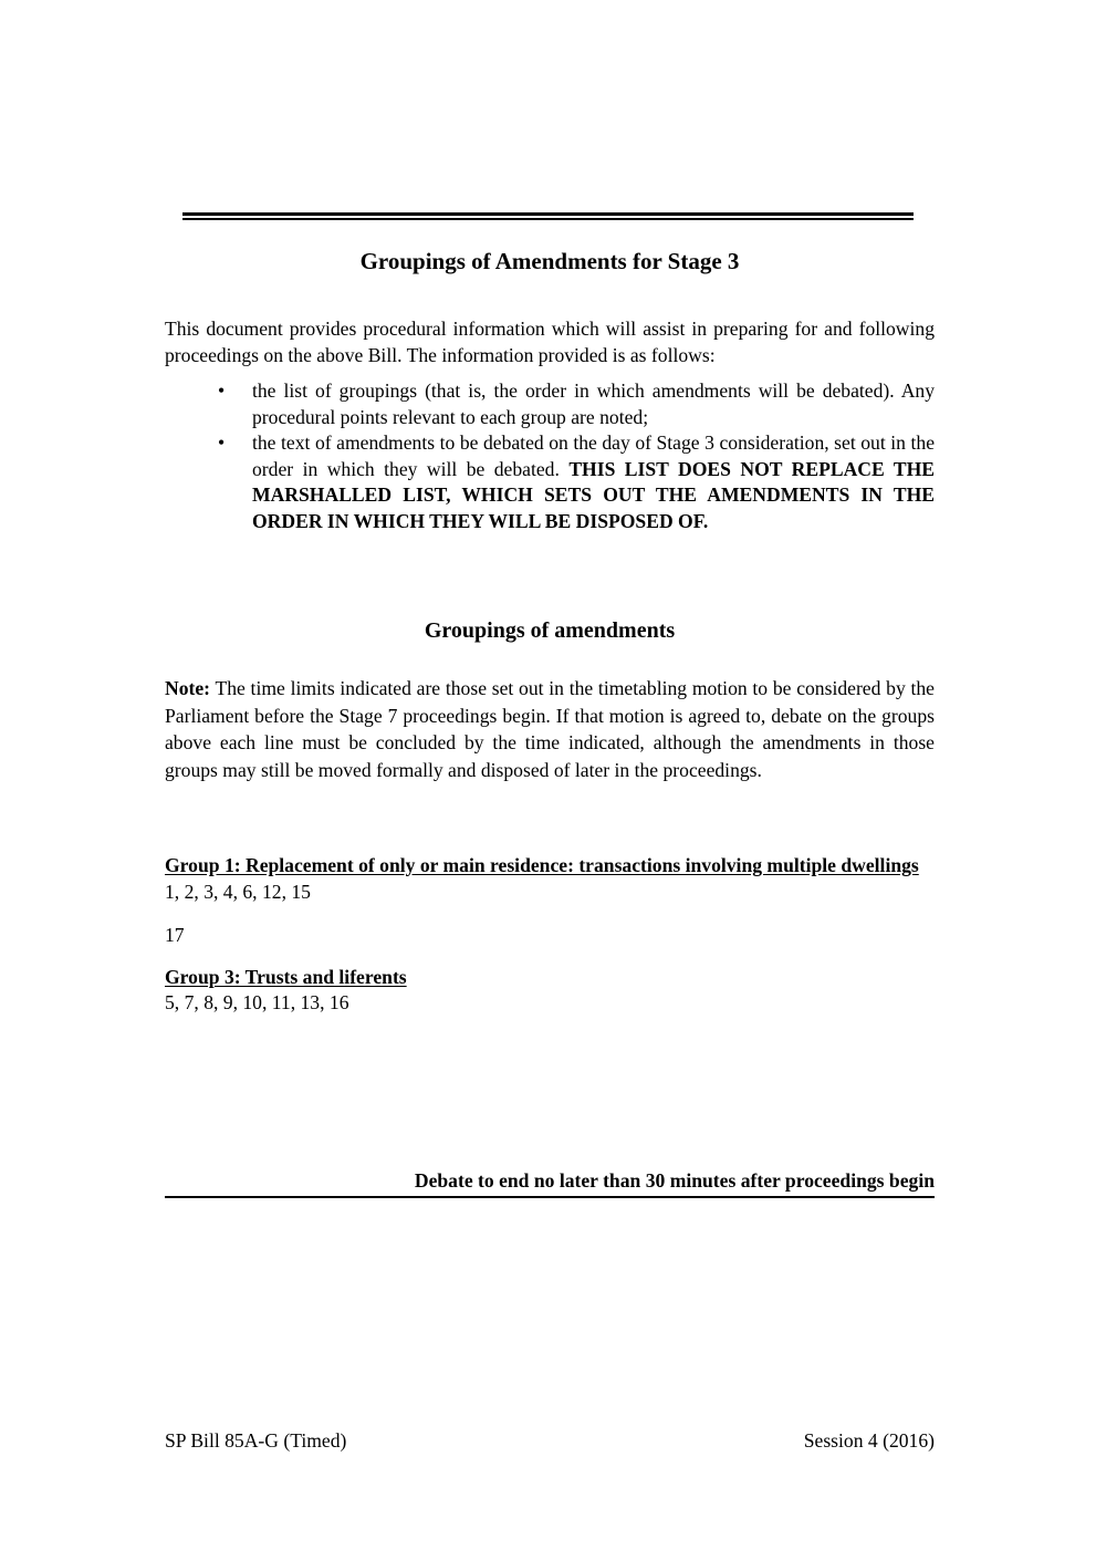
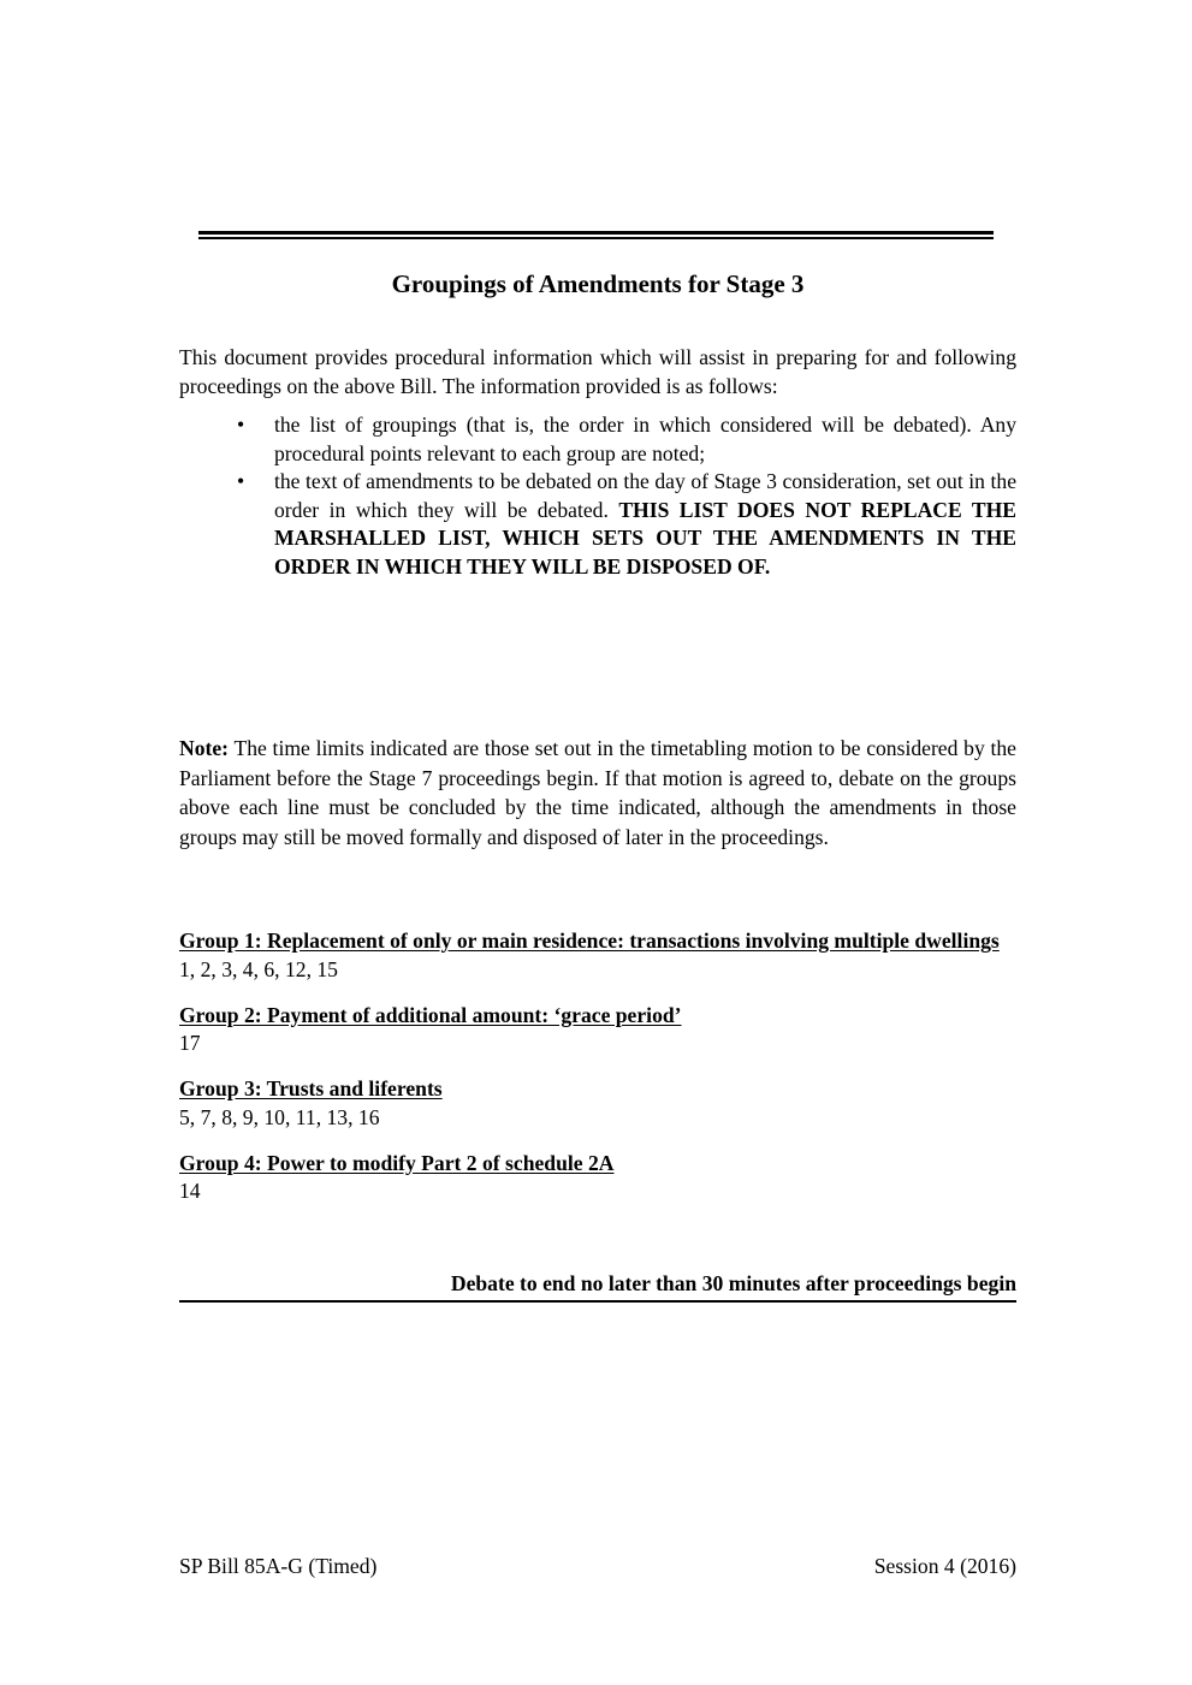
  Groupings of Amendments for Stage 3
  This document provides procedural information which will assist in preparing for and following proceedings on the above Bill. The information provided is as follows:
  •
- the list of groupings (that is, the order in which amendments will be debated). Any procedural points relevant to each group are noted;
+ the list of groupings (that is, the order in which considered will be debated). Any procedural points relevant to each group are noted;
  •
  the text of amendments to be debated on the day of Stage 3 consideration, set out in the order in which they will be debated. THIS LIST DOES NOT REPLACE THE MARSHALLED LIST, WHICH SETS OUT THE AMENDMENTS IN THE ORDER IN WHICH THEY WILL BE DISPOSED OF.
- Groupings of amendments
  Note: The time limits indicated are those set out in the timetabling motion to be considered by the Parliament before the Stage 7 proceedings begin. If that motion is agreed to, debate on the groups above each line must be concluded by the time indicated, although the amendments in those groups may still be moved formally and disposed of later in the proceedings.
  Group 1: Replacement of only or main residence: transactions involving multiple dwellings
  1, 2, 3, 4, 6, 12, 15
+ Group 2: Payment of additional amount: ‘grace period’
  17
  Group 3: Trusts and liferents
  5, 7, 8, 9, 10, 11, 13, 16
+ Group 4: Power to modify Part 2 of schedule 2A
+ 14
  Debate to end no later than 30 minutes after proceedings begin
  SP Bill 85A-G (Timed)
  Session 4 (2016)
